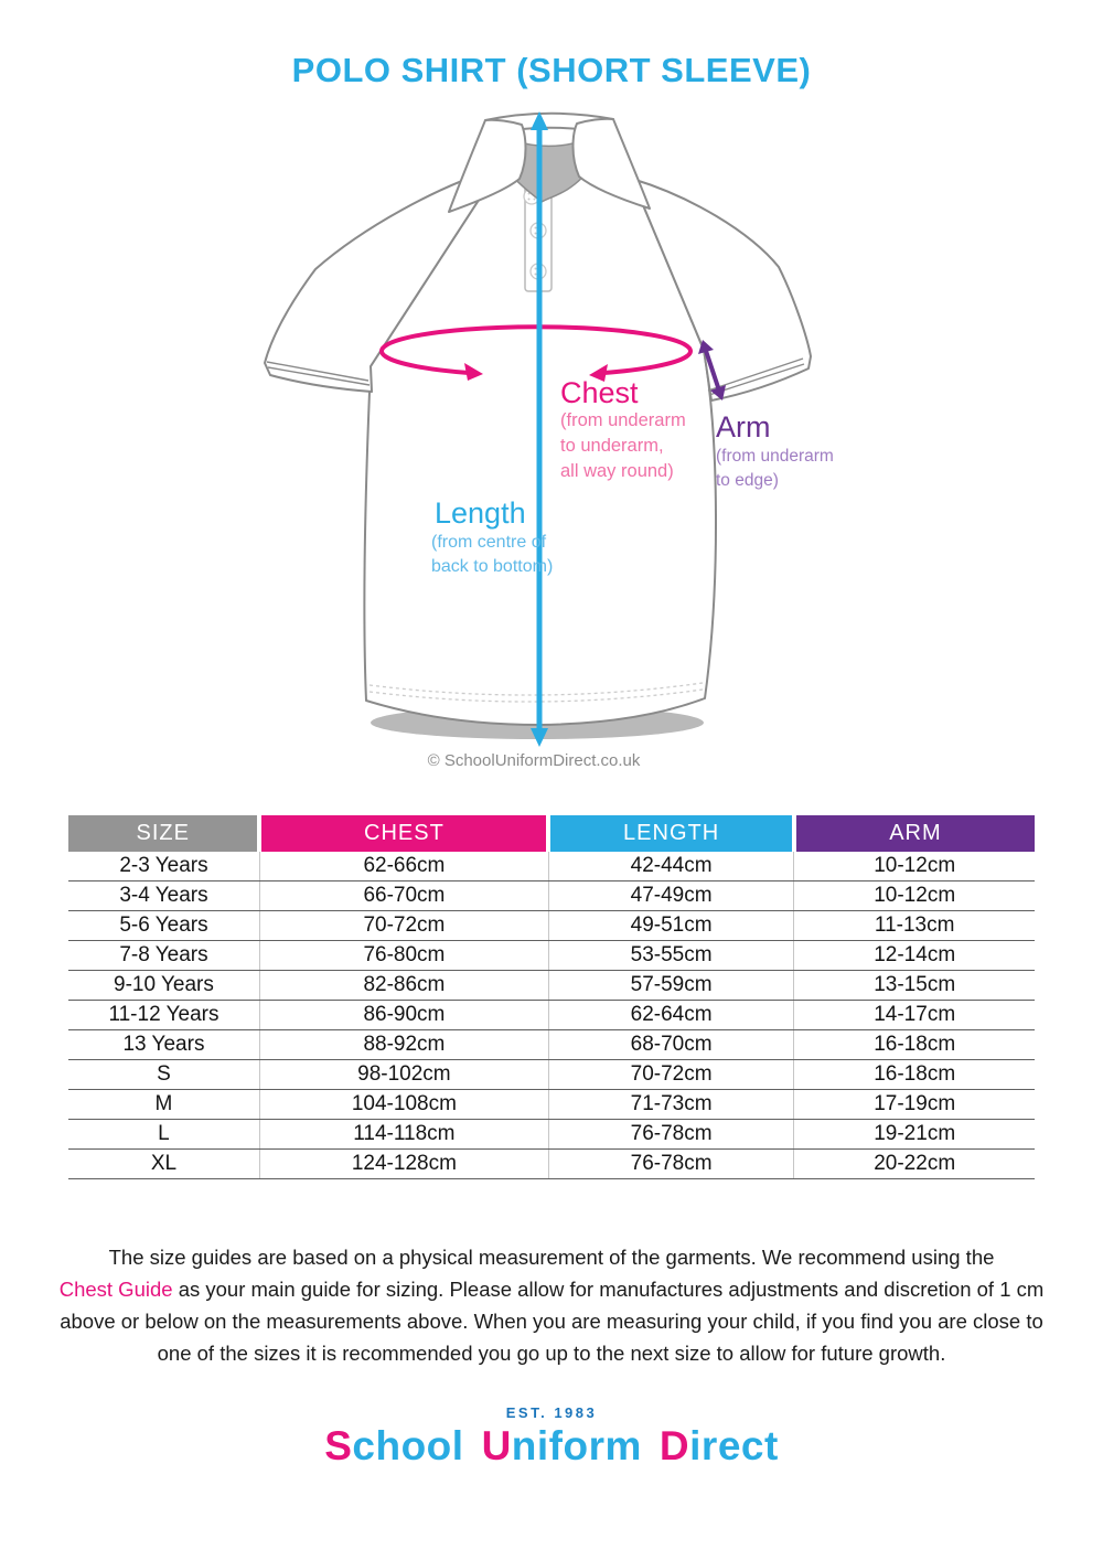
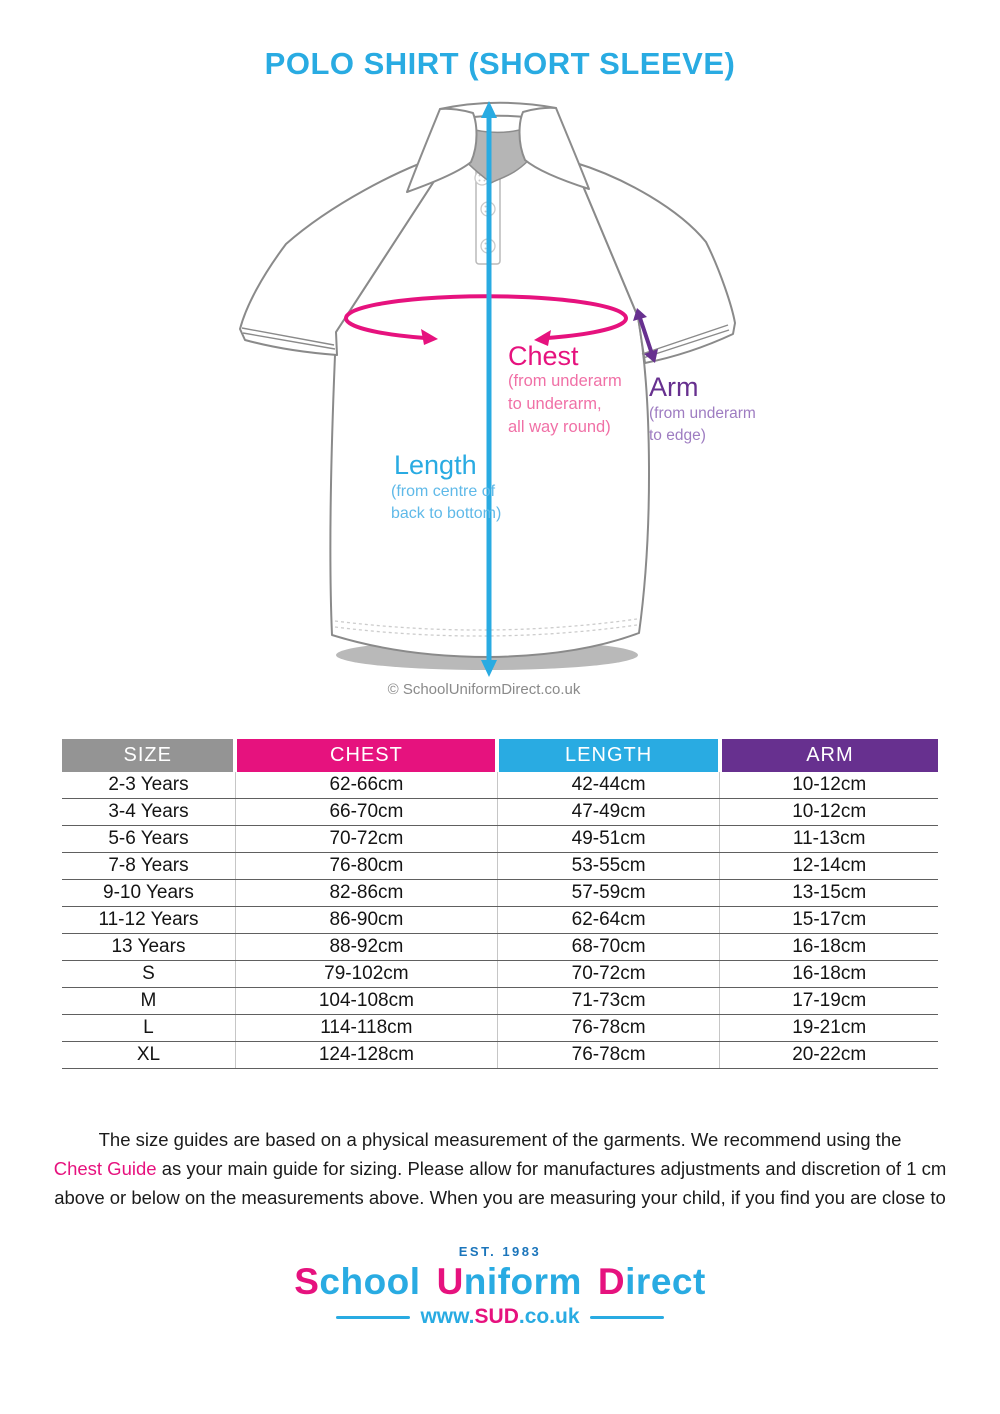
  POLO SHIRT (SHORT SLEEVE)
  Chest
  (from underarm
  to underarm,
  all way round)
  Arm
  (from underarm
  to edge)
  Length
  (from centre of
  back to bottom)
  © SchoolUniformDirect.co.uk
  SIZE	CHEST	LENGTH	ARM
  2-3 Years	62-66cm	42-44cm	10-12cm
  3-4 Years	66-70cm	47-49cm	10-12cm
  5-6 Years	70-72cm	49-51cm	11-13cm
  7-8 Years	76-80cm	53-55cm	12-14cm
  9-10 Years	82-86cm	57-59cm	13-15cm
- 11-12 Years	86-90cm	62-64cm	14-17cm
+ 11-12 Years	86-90cm	62-64cm	15-17cm
  13 Years	88-92cm	68-70cm	16-18cm
- S	98-102cm	70-72cm	16-18cm
+ S	79-102cm	70-72cm	16-18cm
  M	104-108cm	71-73cm	17-19cm
  L	114-118cm	76-78cm	19-21cm
  XL	124-128cm	76-78cm	20-22cm
  The size guides are based on a physical measurement of the garments. We recommend using the
  Chest Guide as your main guide for sizing. Please allow for manufactures adjustments and discretion of 1 cm
  above or below on the measurements above. When you are measuring your child, if you find you are close to
- one of the sizes it is recommended you go up to the next size to allow for future growth.
  EST. 1983
  School Uniform Direct
+ www.SUD.co.uk
